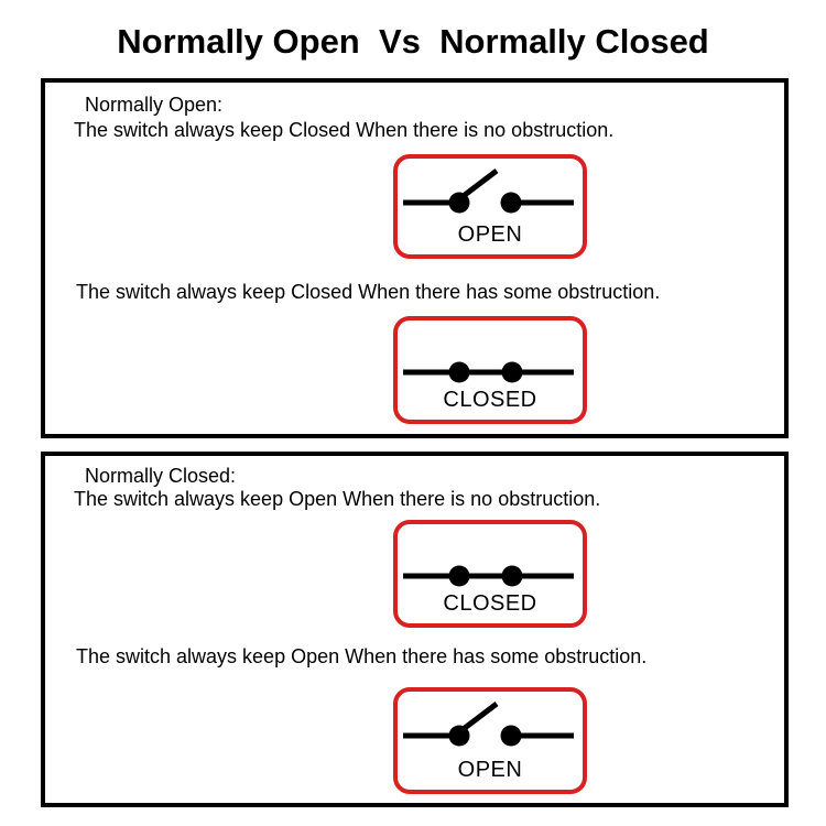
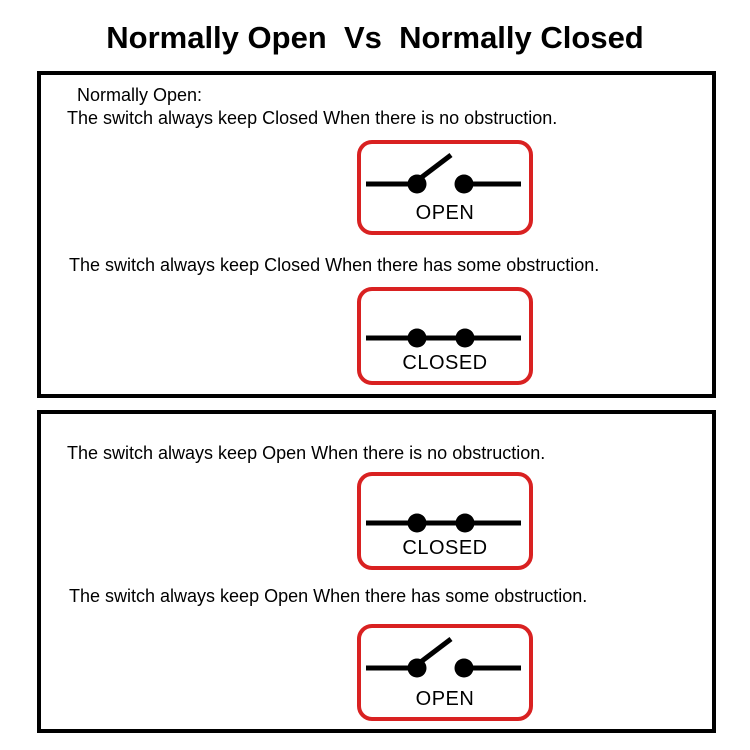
  Normally Open Vs Normally Closed
  Normally Open:
  The switch always keep Closed When there is no obstruction.
  OPEN
  The switch always keep Closed When there has some obstruction.
  CLOSED
- Normally Closed:
  The switch always keep Open When there is no obstruction.
  CLOSED
  The switch always keep Open When there has some obstruction.
  OPEN
